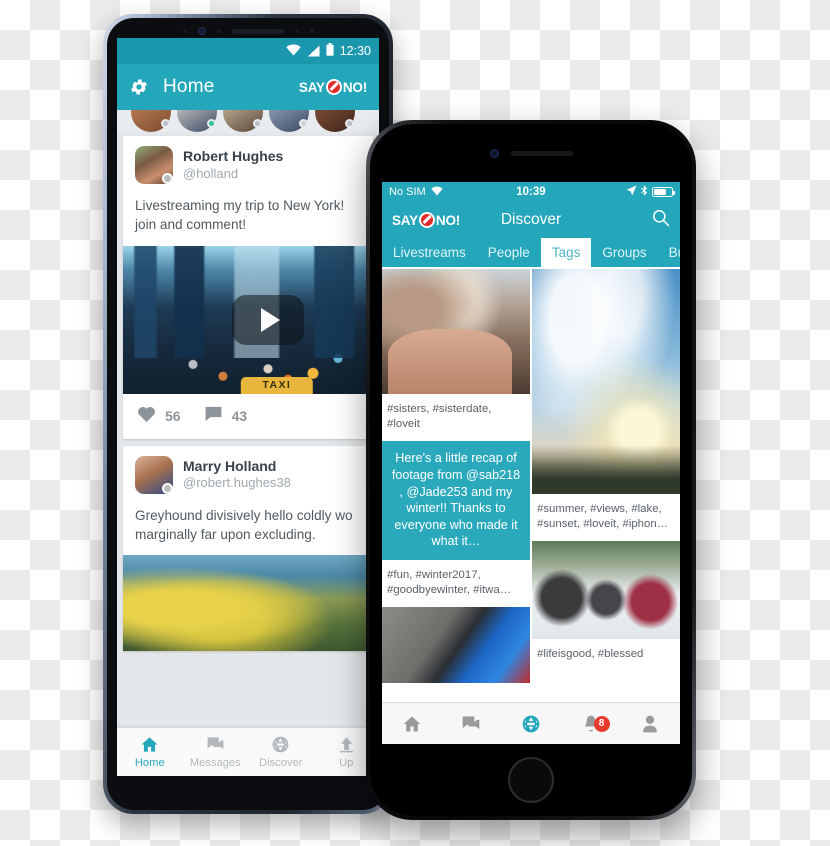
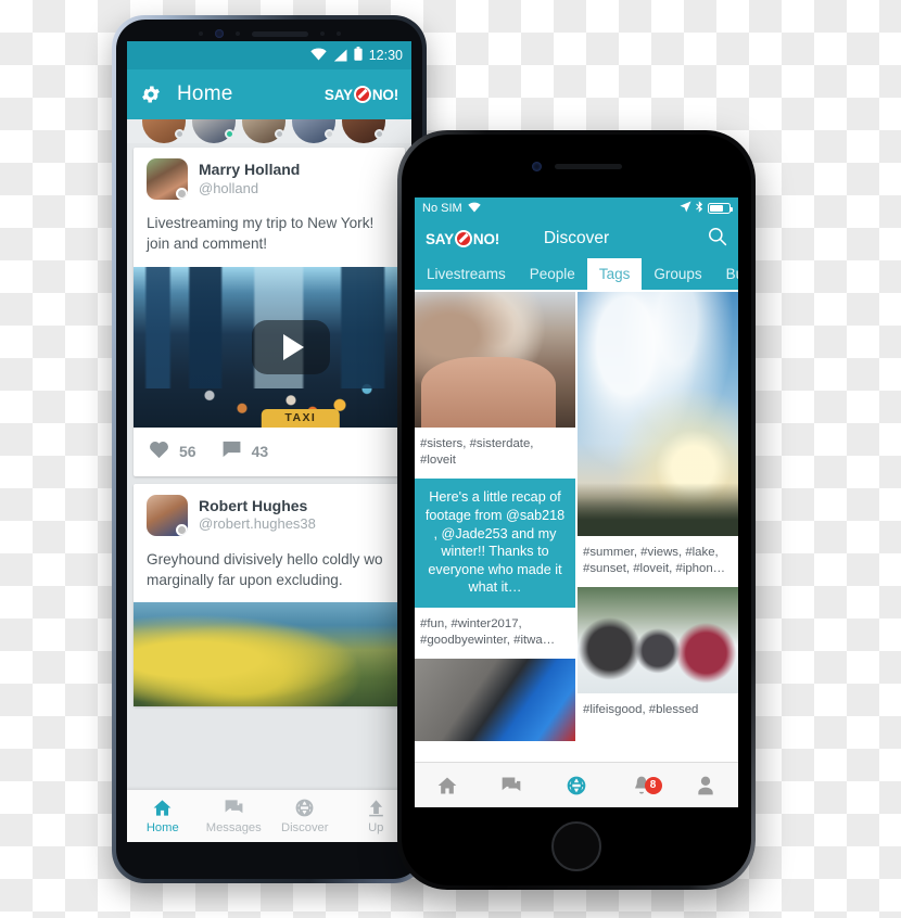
  12:30
  Home
  SAY
  NO!
- Robert Hughes
+ Marry Holland
  @holland
  Livestreaming my trip to New York! join and comment!
  TAXI
  56
  43
- Marry Holland
+ Robert Hughes
  @robert.hughes38
  Greyhound divisively hello coldly wo marginally far upon excluding.
  Home
  Messages
  Discover
  Up
  No SIM
- 10:39
  SAY
  NO!
  Discover
  Livestreams
  People
  Tags
  Groups
  #sisters, #sisterdate, #loveit
  Here's a little recap of footage from @sab218 , @Jade253 and my winter!! Thanks to everyone who made it what it…
  #fun, #winter2017, #goodbyewinter, #itwa…
  #summer, #views, #lake, #sunset, #loveit, #iphon…
  #lifeisgood, #blessed
  8
